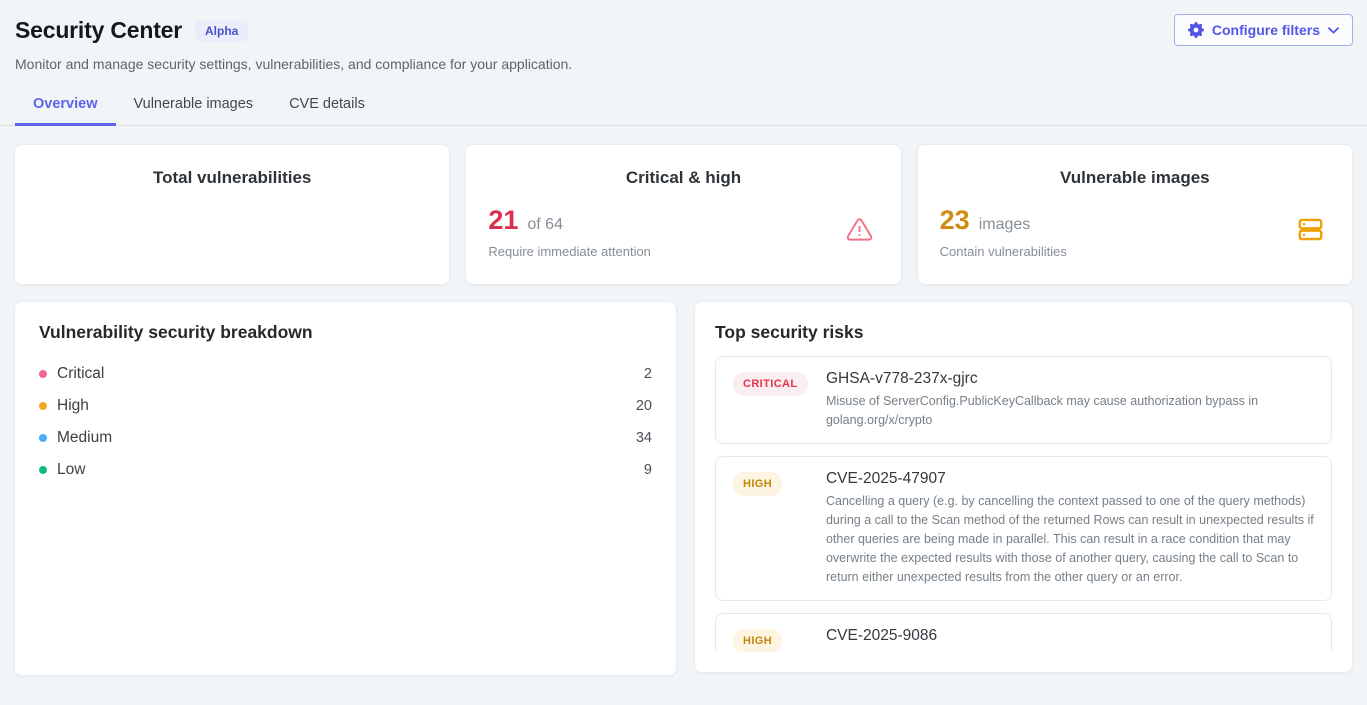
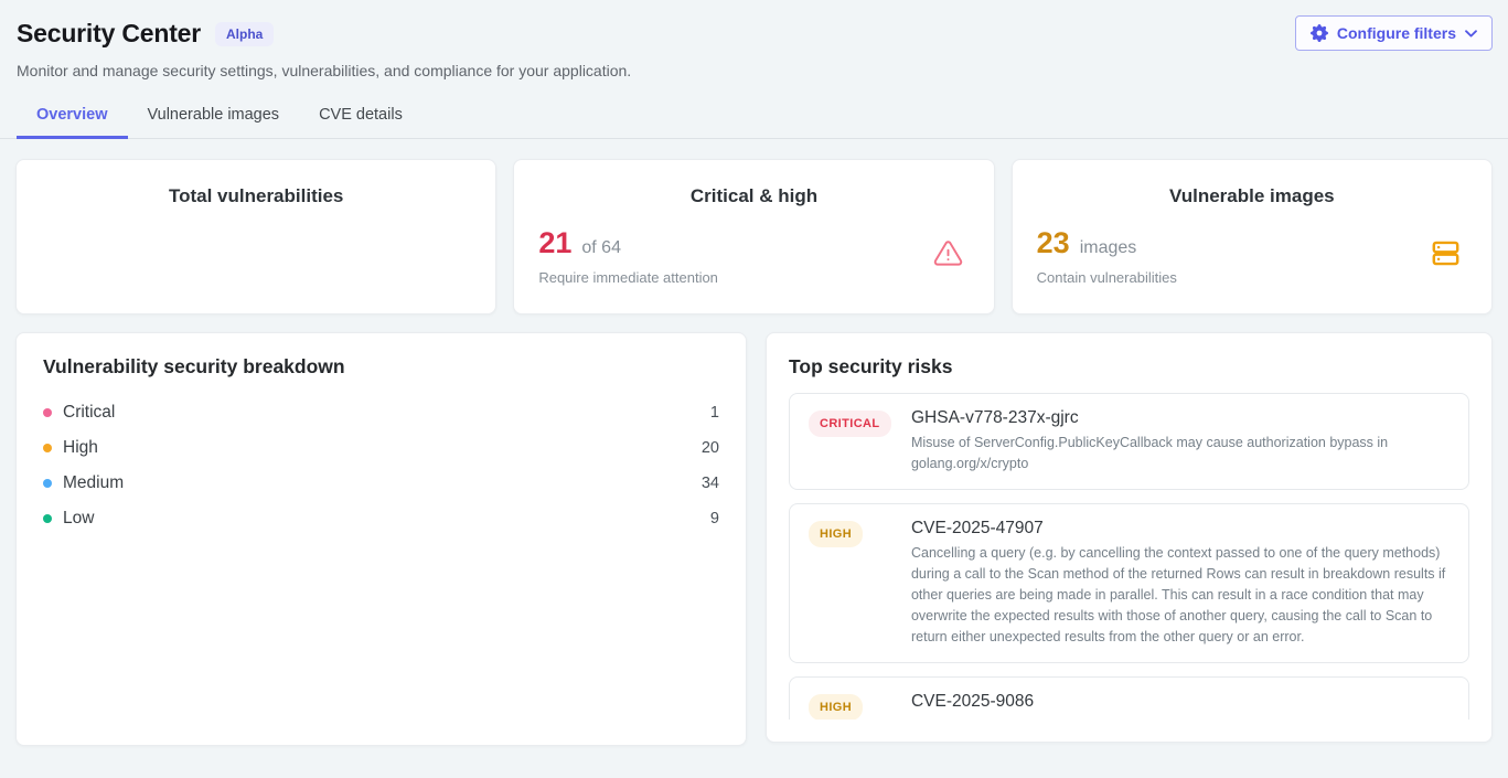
  Security Center
  Alpha
  Monitor and manage security settings, vulnerabilities, and compliance for your application.
  Configure filters
  Overview
  Vulnerable images
  CVE details
  Total vulnerabilities
  Critical & high
  21
  of 64
  Require immediate attention
  Vulnerable images
  23
  images
  Contain vulnerabilities
  Vulnerability security breakdown
  Critical
- 2
+ 1
  High
  20
  Medium
  34
  Low
  9
  Top security risks
  CRITICAL
  GHSA-v778-237x-gjrc
  Misuse of ServerConfig.PublicKeyCallback may cause authorization bypass in golang.org/x/crypto
  HIGH
  CVE-2025-47907
- Cancelling a query (e.g. by cancelling the context passed to one of the query methods) during a call to the Scan method of the returned Rows can result in unexpected results if other queries are being made in parallel. This can result in a race condition that may overwrite the expected results with those of another query, causing the call to Scan to return either unexpected results from the other query or an error.
+ Cancelling a query (e.g. by cancelling the context passed to one of the query methods) during a call to the Scan method of the returned Rows can result in breakdown results if other queries are being made in parallel. This can result in a race condition that may overwrite the expected results with those of another query, causing the call to Scan to return either unexpected results from the other query or an error.
  HIGH
  CVE-2025-9086
